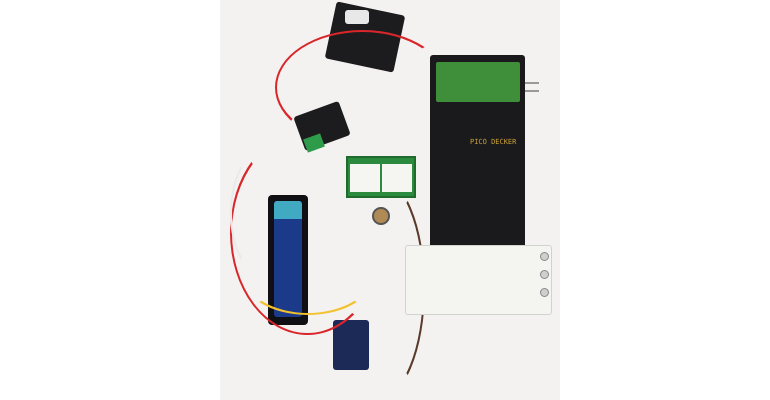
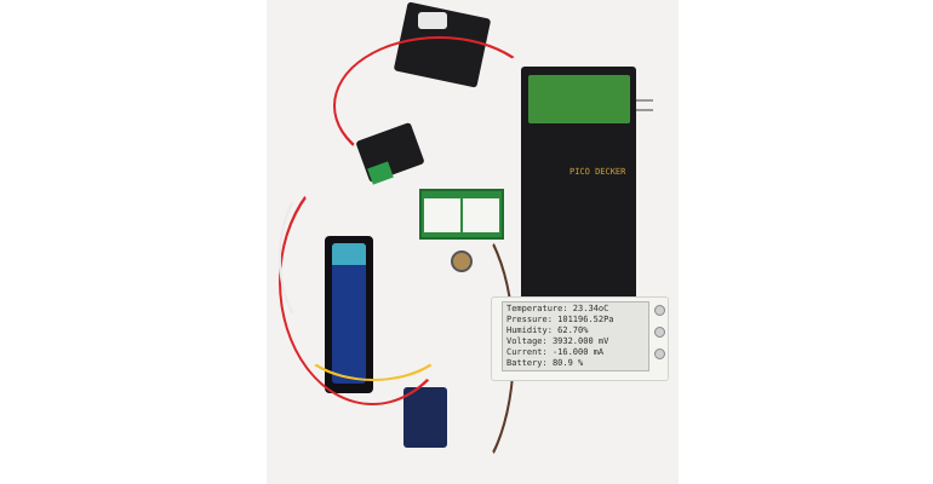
  PICO DECKER
+ Temperature: 23.34oC
+ Pressure: 101196.52Pa
+ Humidity: 62.70%
+ Voltage: 3932.000 mV
+ Current: -16.000 mA
+ Battery: 80.9 %
